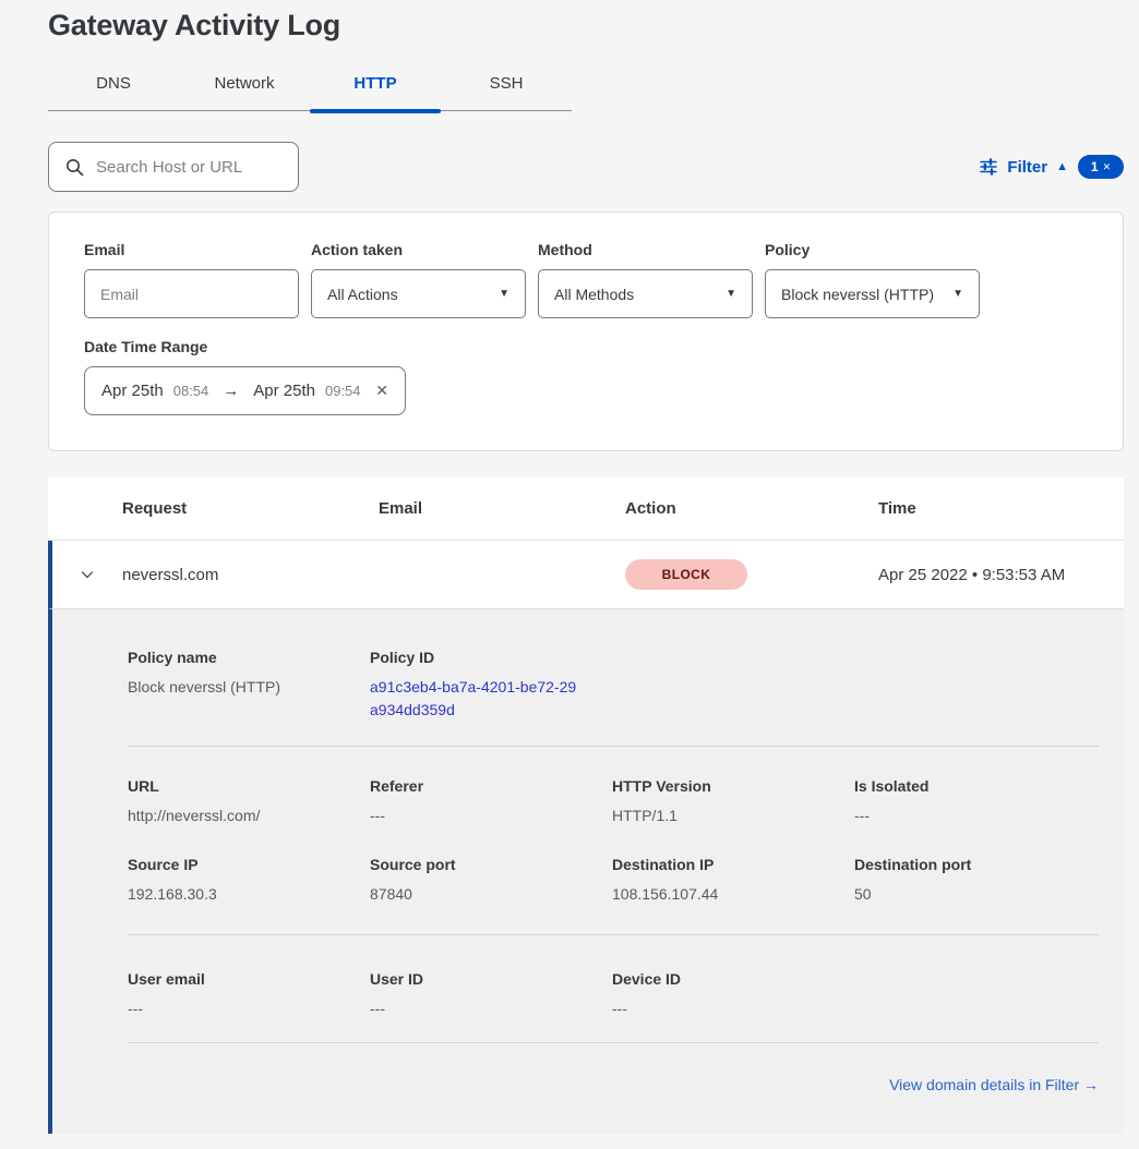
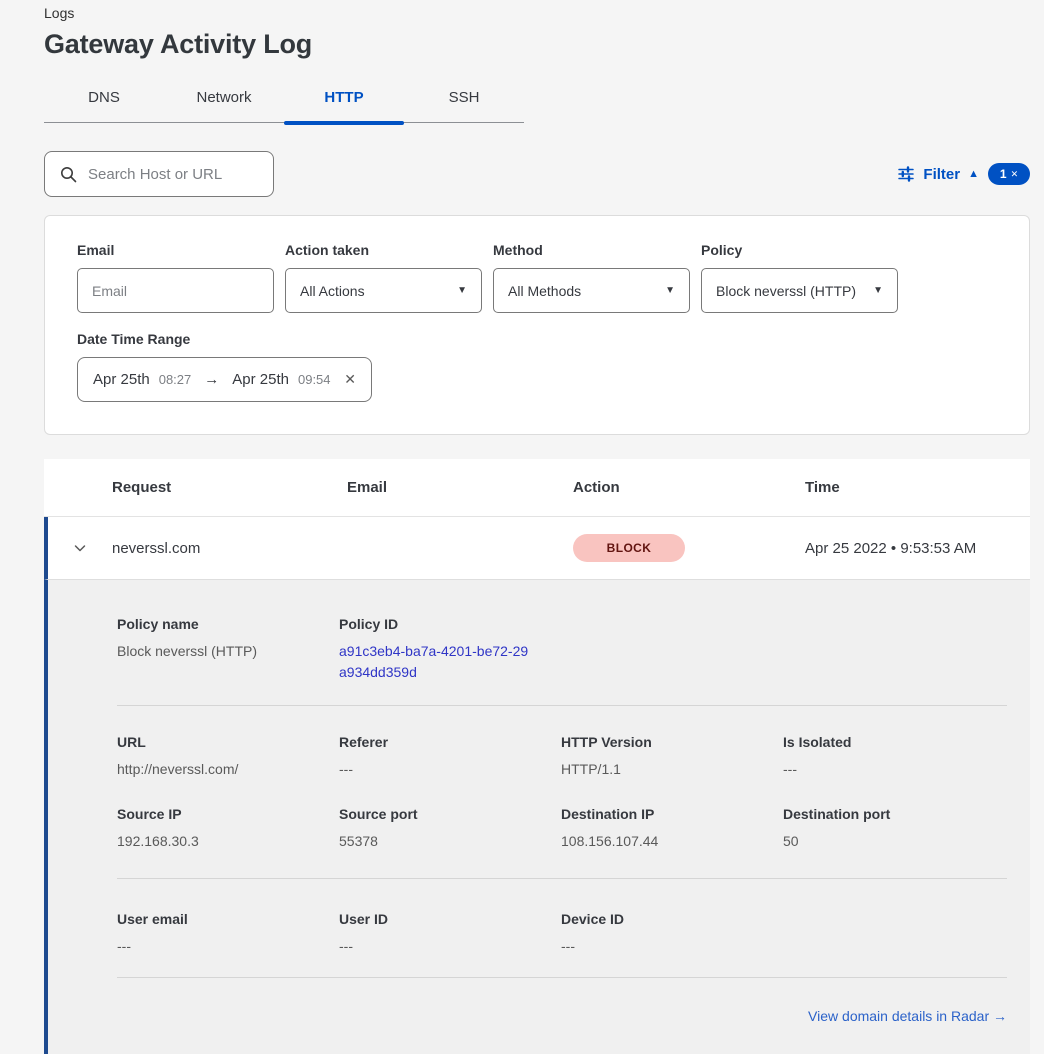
+ Logs
  Gateway Activity Log
  DNS
  Network
  HTTP
  SSH
  Search Host or URL
  Filter
  ▲
  1
  ✕
  Email
  Email
  Action taken
  All Actions
  ▼
  Method
  All Methods
  ▼
  Policy
  Block neverssl (HTTP)
  ▼
  Date Time Range
  Apr 25th
- 08:54
+ 08:27
  →
  Apr 25th
  09:54
  ✕
  Request
  Email
  Action
  Time
  neverssl.com
  BLOCK
  Apr 25 2022 • 9:53:53 AM
  Policy name
  Block neverssl (HTTP)
  Policy ID
  a91c3eb4-ba7a-4201-be72-29a934dd359d
  URL
  http://neverssl.com/
  Referer
  ---
  HTTP Version
  HTTP/1.1
  Is Isolated
  ---
  Source IP
  192.168.30.3
  Source port
- 87840
+ 55378
  Destination IP
  108.156.107.44
  Destination port
  50
  User email
  ---
  User ID
  ---
  Device ID
  ---
- View domain details in Filter →
+ View domain details in Radar →
